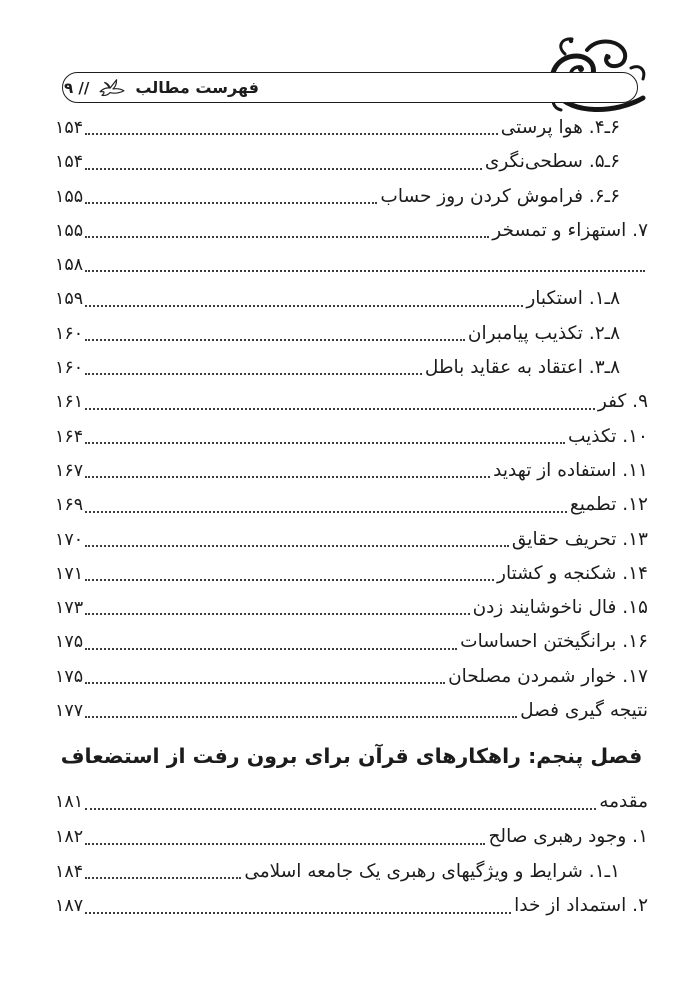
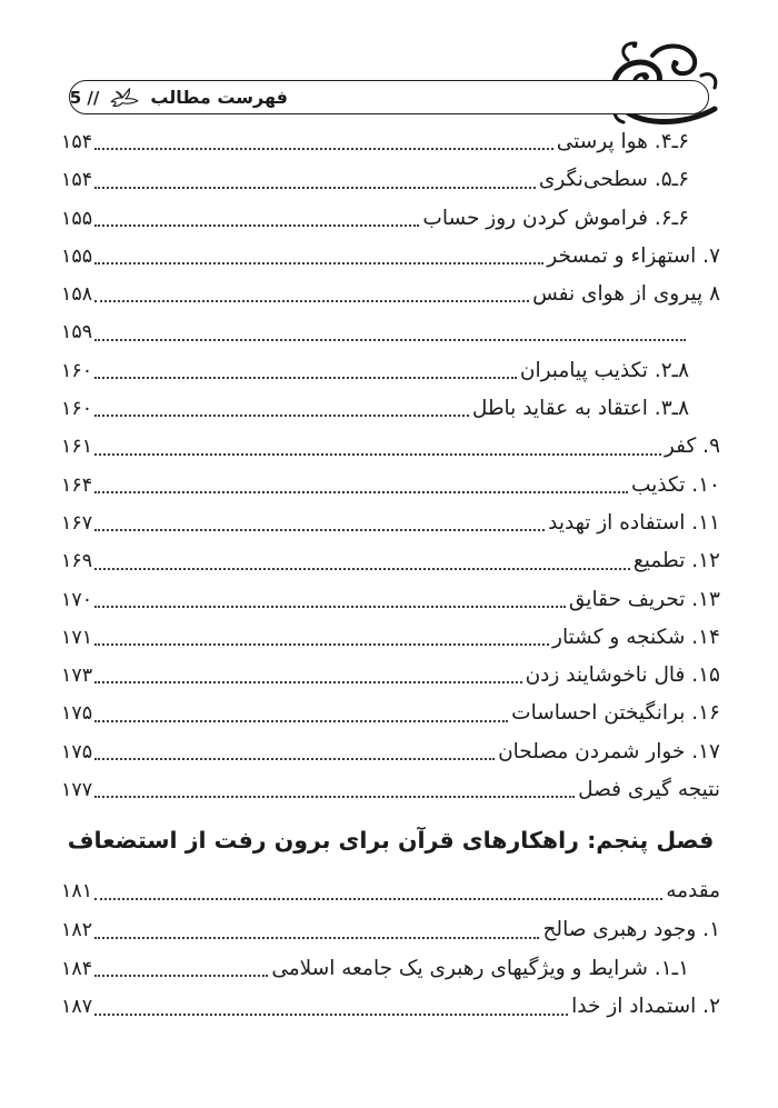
  فهرست مطالب
- // ۹
+ // 5
  ۶ـ۴. هوا پرستی
  ۱۵۴
  ۶ـ۵. سطحی‌نگری
  ۱۵۴
  ۶ـ۶. فراموش کردن روز حساب
  ۱۵۵
  ۷. استهزاء و تمسخر
  ۱۵۵
+ ۸ پیروی از هوای نفس
  ۱۵۸
- ۸ـ۱. استکبار
  ۱۵۹
  ۸ـ۲. تکذیب پیامبران
  ۱۶۰
  ۸ـ۳. اعتقاد به عقاید باطل
  ۱۶۰
  ۹. کفر
  ۱۶۱
  ۱۰. تکذیب
  ۱۶۴
  ۱۱. استفاده از تهدید
  ۱۶۷
  ۱۲. تطمیع
  ۱۶۹
  ۱۳. تحریف حقایق
  ۱۷۰
  ۱۴. شکنجه و کشتار
  ۱۷۱
  ۱۵. فال ناخوشایند زدن
  ۱۷۳
  ۱۶. برانگیختن احساسات
  ۱۷۵
  ۱۷. خوار شمردن مصلحان
  ۱۷۵
  نتیجه گیری فصل
  ۱۷۷
  فصل پنجم: راهکارهای قرآن برای برون رفت از استضعاف
  مقدمه
  ۱۸۱
  ۱. وجود رهبری صالح
  ۱۸۲
  ۱ـ۱. شرایط و ویژگیهای رهبری یک جامعه اسلامی
  ۱۸۴
  ۲. استمداد از خدا
  ۱۸۷
